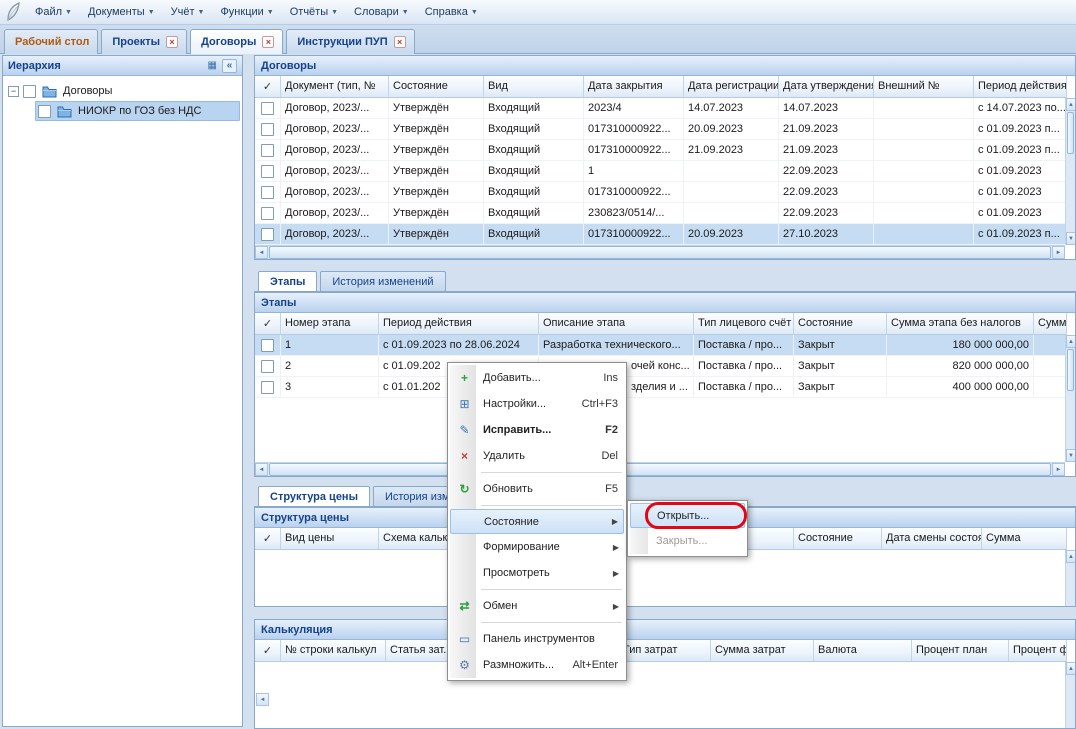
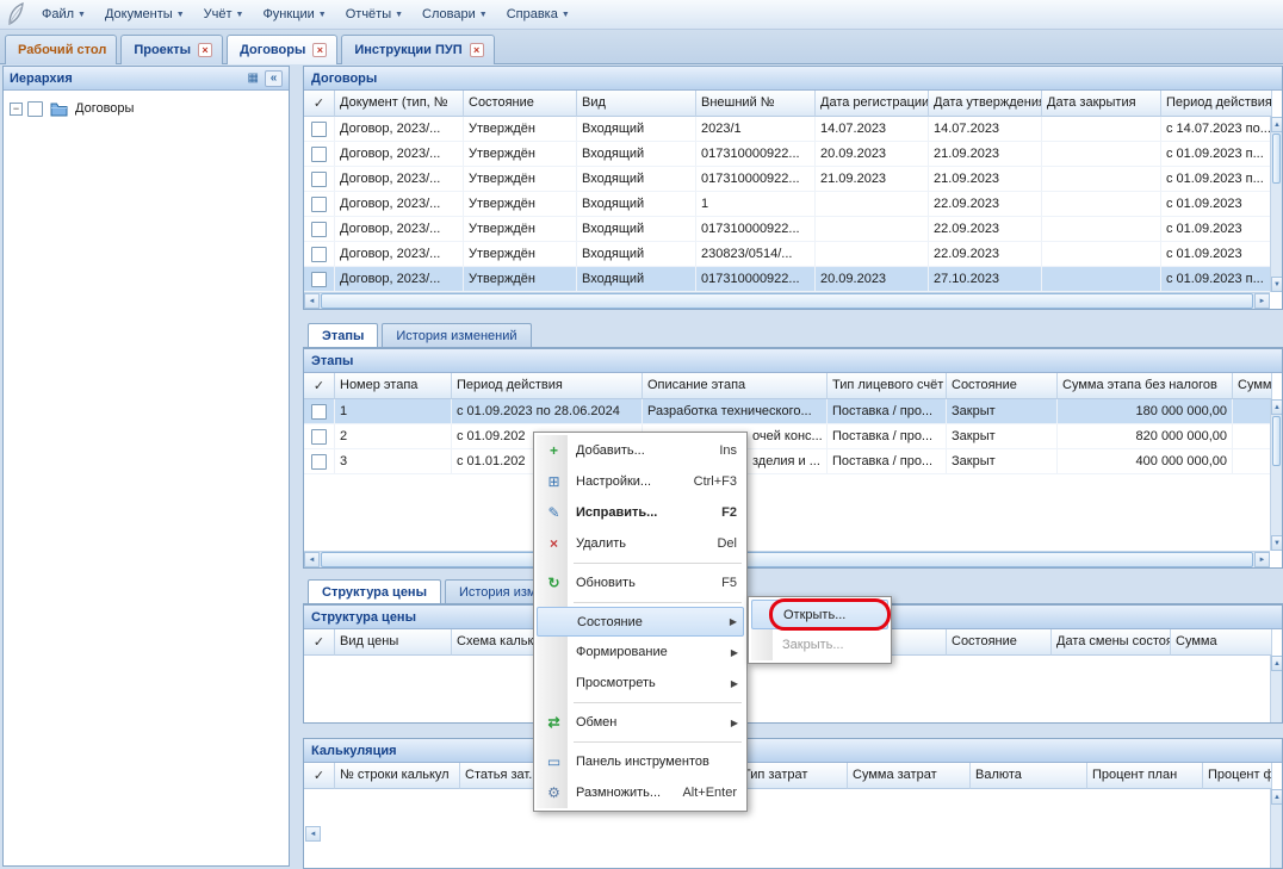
  Файл
  Документы
  Учёт
  Функции
  Отчёты
  Словари
  Справка
  Рабочий стол
  Проекты
  ×
  Договоры
  ×
  Инструкции ПУП
  ×
  Иерархия
  ▦
  «
  −
  Договоры
- НИОКР по ГОЗ без НДС
  Договоры
  ✓
  Документ (тип, №
  Состояние
  Вид
- Дата закрытия
+ Внешний №
  Дата регистрации
  Дата утверждени
- Внешний №
+ Дата закрытия
  Период действия
  Договор, 2023/...
  Утверждён
  Входящий
- 2023/4
+ 2023/1
  14.07.2023
  14.07.2023
  с 14.07.2023 по..
  Договор, 2023/...
  Утверждён
  Входящий
  017310000922...
  20.09.2023
  21.09.2023
  с 01.09.2023 п...
  Договор, 2023/...
  Утверждён
  Входящий
  017310000922...
  21.09.2023
  21.09.2023
  с 01.09.2023 п...
  Договор, 2023/...
  Утверждён
  Входящий
  1
  22.09.2023
  с 01.09.2023
  Договор, 2023/...
  Утверждён
  Входящий
  017310000922...
  22.09.2023
  с 01.09.2023
  Договор, 2023/...
  Утверждён
  Входящий
  230823/0514/...
  22.09.2023
  с 01.09.2023
  Договор, 2023/...
  Утверждён
  Входящий
  017310000922...
  20.09.2023
  27.10.2023
  с 01.09.2023 п...
  Этапы
  История изменений
  Этапы
  ✓
  Номер этапа
  Период действия
  Описание этапа
  Тип лицевого счёт
  Состояние
  Сумма этапа без налогов
  Сумм
  1
  с 01.09.2023 по 28.06.2024
  Разработка технического...
  Поставка / про...
  Закрыт
  180 000 000,00
  2
  с 01.09.202
  очей конс...
  Поставка / про...
  Закрыт
  820 000 000,00
  3
  с 01.01.202
  зделия и ...
  Поставка / про...
  Закрыт
  400 000 000,00
  Структура цены
  Структура цены
  ✓
  Вид цены
  Схема кальк
  Состояние
  Дата смены состоя
  Сумма
  Калькуляция
  ✓
  № строки калькул
  Статья зат.
  ип затрат
  Сумма затрат
  Валюта
  Процент план
  Процент ф
  +
  Добавить...
  Ins
  ⊞
  Настройки...
  Ctrl+F3
  ✎
  Исправить...
  F2
  ×
  Удалить
  Del
  ↻
  Обновить
  F5
  Состояние
  ▶
  Формирование
  ▶
  Просмотреть
  ▶
  ⇄
  Обмен
  ▶
  ▭
  Панель инструментов
  ⚙
  Размножить...
  Alt+Enter
  Открыть...
  Закрыть...
